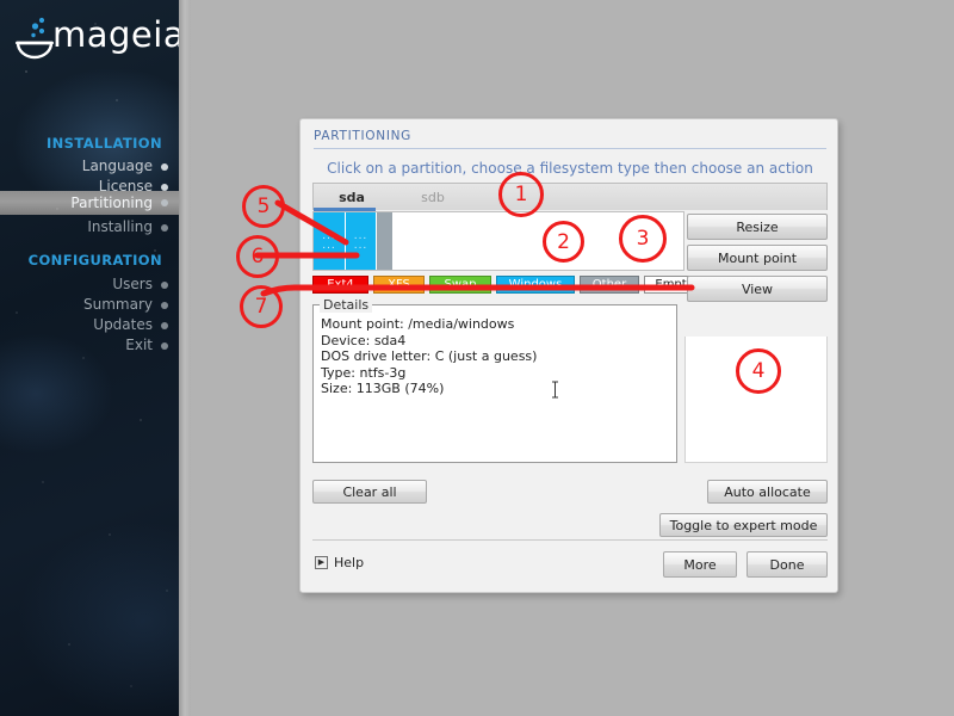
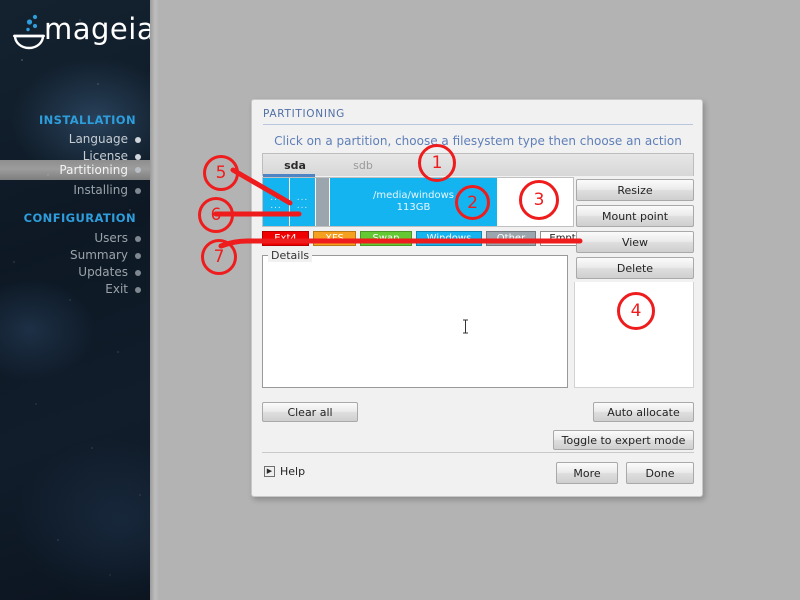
  PARTITIONING
  Click on a partition, choose a filesystem type then choose an action
  sda
  sdb
  ...
  ...
  ...
+ /media/windows
+ 113GB
  Details
- Mount point: /media/windows
- Device: sda4
- DOS drive letter: C (just a guess)
- Type: ntfs-3g
- Size: 113GB (74%)
  Resize
  Mount point
  View
+ Delete
  Clear all
  Auto allocate
  Toggle to expert mode
  ▶
  Help
  More
  Done
  1
  2
  3
  4
  5
  6
  7
